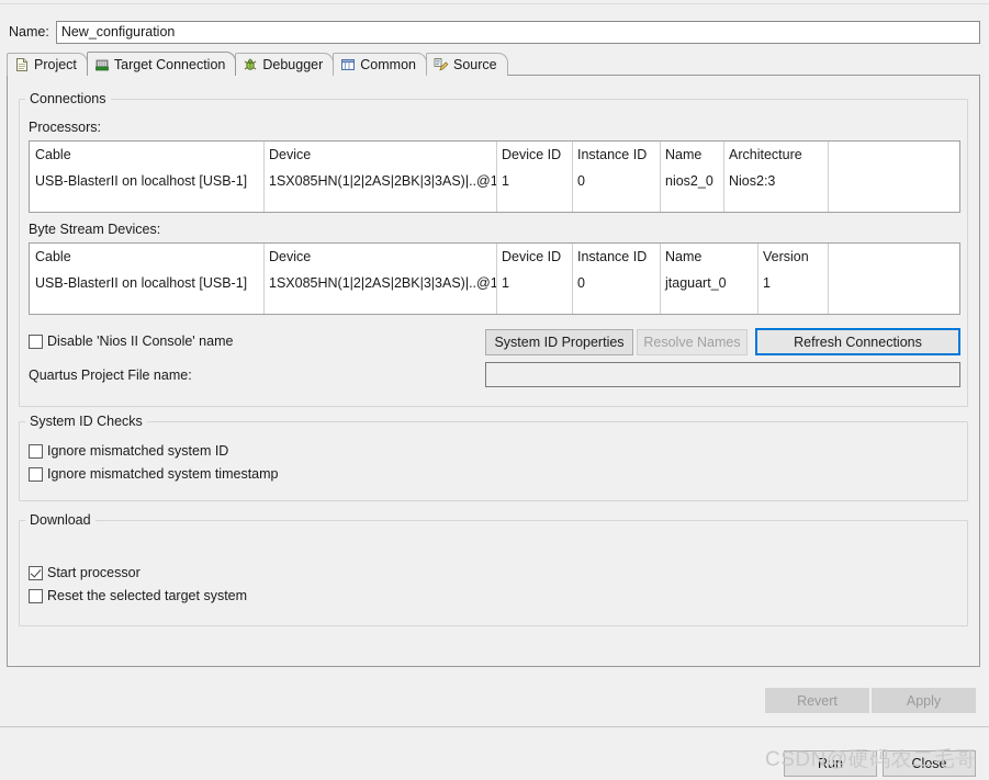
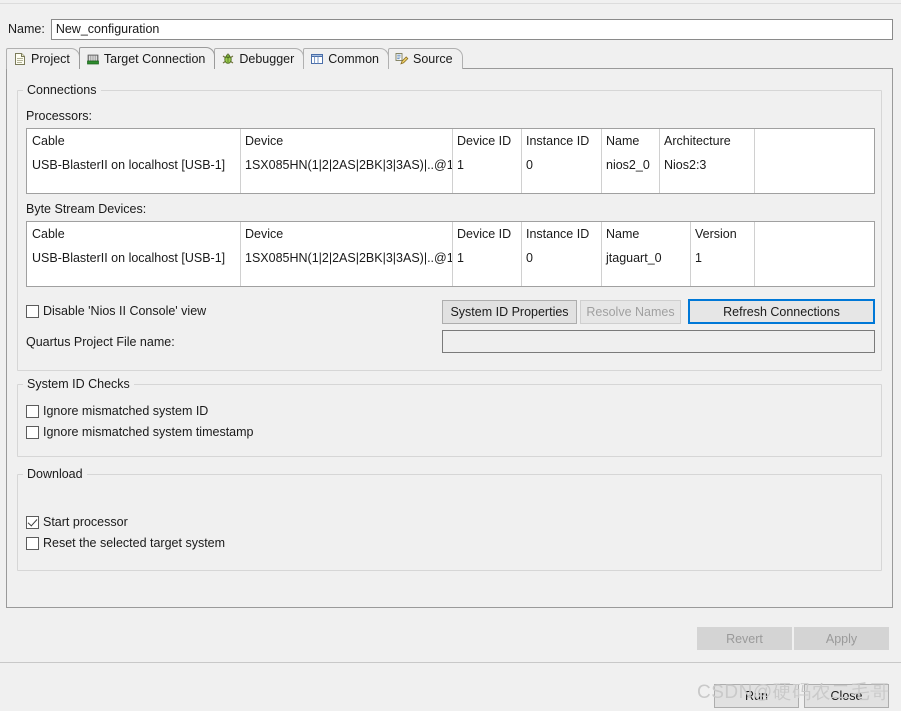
  Name:
  New_configuration
  Project
  Target Connection
  Debugger
  Common
  Source
  Connections
  Processors:
  Cable
  Device
  Device ID
  Instance ID
  Name
  Architecture
  USB-BlasterII on localhost [USB-1]
  1SX085HN(1|2|2AS|2BK|3|3AS)|..@1
  1
  0
  nios2_0
  Nios2:3
  Byte Stream Devices:
  Cable
  Device
  Device ID
  Instance ID
  Name
  Version
  USB-BlasterII on localhost [USB-1]
  1SX085HN(1|2|2AS|2BK|3|3AS)|..@1
  1
  0
  jtaguart_0
  1
- Disable 'Nios II Console' name
+ Disable 'Nios II Console' view
  System ID Properties
  Resolve Names
  Refresh Connections
  Quartus Project File name:
  System ID Checks
  Ignore mismatched system ID
  Ignore mismatched system timestamp
  Download
  Start processor
  Reset the selected target system
  Revert
  Apply
  Run
  Close
  CSDN@硬码农二毛哥
